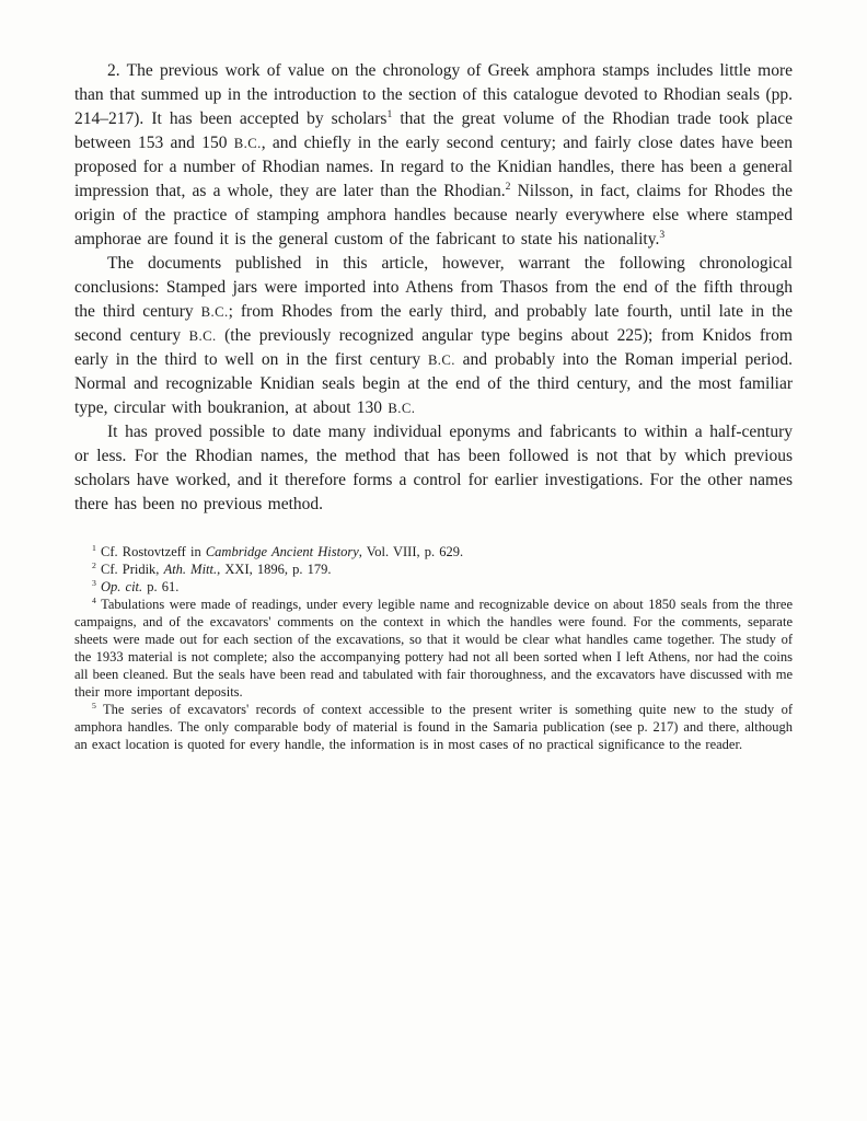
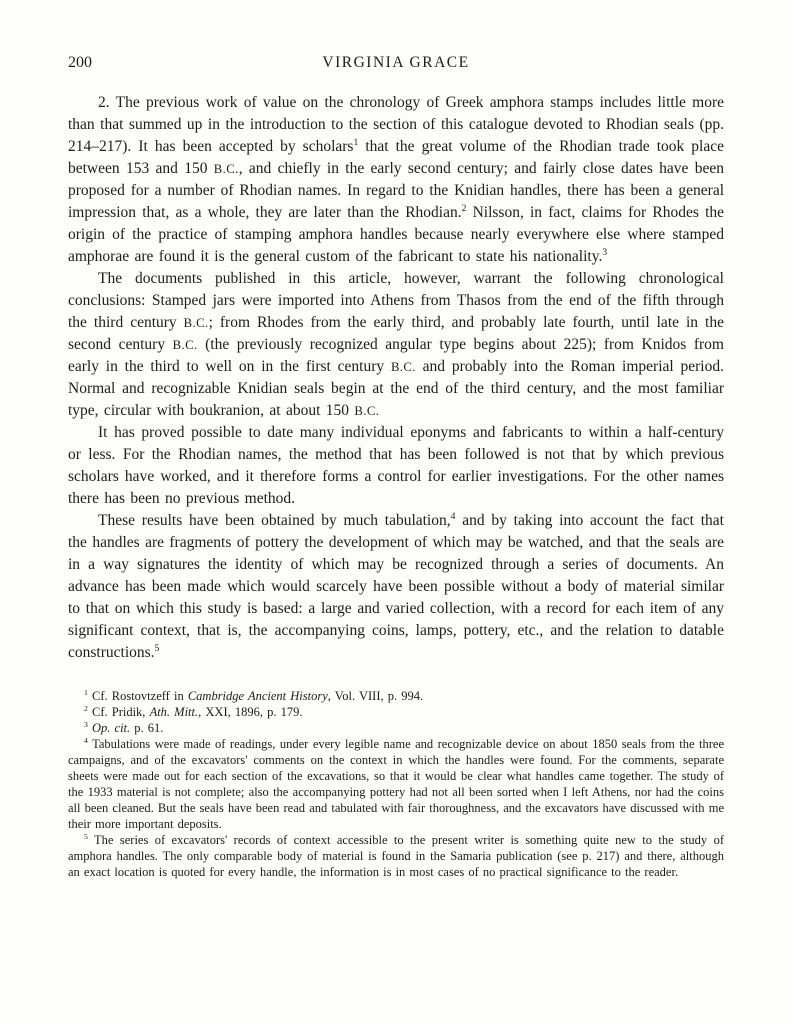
+ 200
+ VIRGINIA GRACE
  2. The previous work of value on the chronology of Greek amphora stamps includes little more than that summed up in the introduction to the section of this catalogue devoted to Rhodian seals (pp. 214–217). It has been accepted by scholars1 that the great volume of the Rhodian trade took place between 153 and 150 B.C., and chiefly in the early second century; and fairly close dates have been proposed for a number of Rhodian names. In regard to the Knidian handles, there has been a general impression that, as a whole, they are later than the Rhodian.2 Nilsson, in fact, claims for Rhodes the origin of the practice of stamping amphora handles because nearly everywhere else where stamped amphorae are found it is the general custom of the fabricant to state his nationality.3
- The documents published in this article, however, warrant the following chronological conclusions: Stamped jars were imported into Athens from Thasos from the end of the fifth through the third century B.C.; from Rhodes from the early third, and probably late fourth, until late in the second century B.C. (the previously recognized angular type begins about 225); from Knidos from early in the third to well on in the first century B.C. and probably into the Roman imperial period. Normal and recognizable Knidian seals begin at the end of the third century, and the most familiar type, circular with boukranion, at about 130 B.C.
+ The documents published in this article, however, warrant the following chronological conclusions: Stamped jars were imported into Athens from Thasos from the end of the fifth through the third century B.C.; from Rhodes from the early third, and probably late fourth, until late in the second century B.C. (the previously recognized angular type begins about 225); from Knidos from early in the third to well on in the first century B.C. and probably into the Roman imperial period. Normal and recognizable Knidian seals begin at the end of the third century, and the most familiar type, circular with boukranion, at about 150 B.C.
  It has proved possible to date many individual eponyms and fabricants to within a half-century or less. For the Rhodian names, the method that has been followed is not that by which previous scholars have worked, and it therefore forms a control for earlier investigations. For the other names there has been no previous method.
+ These results have been obtained by much tabulation,4 and by taking into account the fact that the handles are fragments of pottery the development of which may be watched, and that the seals are in a way signatures the identity of which may be recognized through a series of documents. An advance has been made which would scarcely have been possible without a body of material similar to that on which this study is based: a large and varied collection, with a record for each item of any significant context, that is, the accompanying coins, lamps, pottery, etc., and the relation to datable constructions.5
- 1 Cf. Rostovtzeff in Cambridge Ancient History, Vol. VIII, p. 629.
+ 1 Cf. Rostovtzeff in Cambridge Ancient History, Vol. VIII, p. 994.
  2 Cf. Pridik, Ath. Mitt., XXI, 1896, p. 179.
  3 Op. cit. p. 61.
  4 Tabulations were made of readings, under every legible name and recognizable device on about 1850 seals from the three campaigns, and of the excavators' comments on the context in which the handles were found. For the comments, separate sheets were made out for each section of the excavations, so that it would be clear what handles came together. The study of the 1933 material is not complete; also the accompanying pottery had not all been sorted when I left Athens, nor had the coins all been cleaned. But the seals have been read and tabulated with fair thoroughness, and the excavators have discussed with me their more important deposits.
  5 The series of excavators' records of context accessible to the present writer is something quite new to the study of amphora handles. The only comparable body of material is found in the Samaria publication (see p. 217) and there, although an exact location is quoted for every handle, the information is in most cases of no practical significance to the reader.
